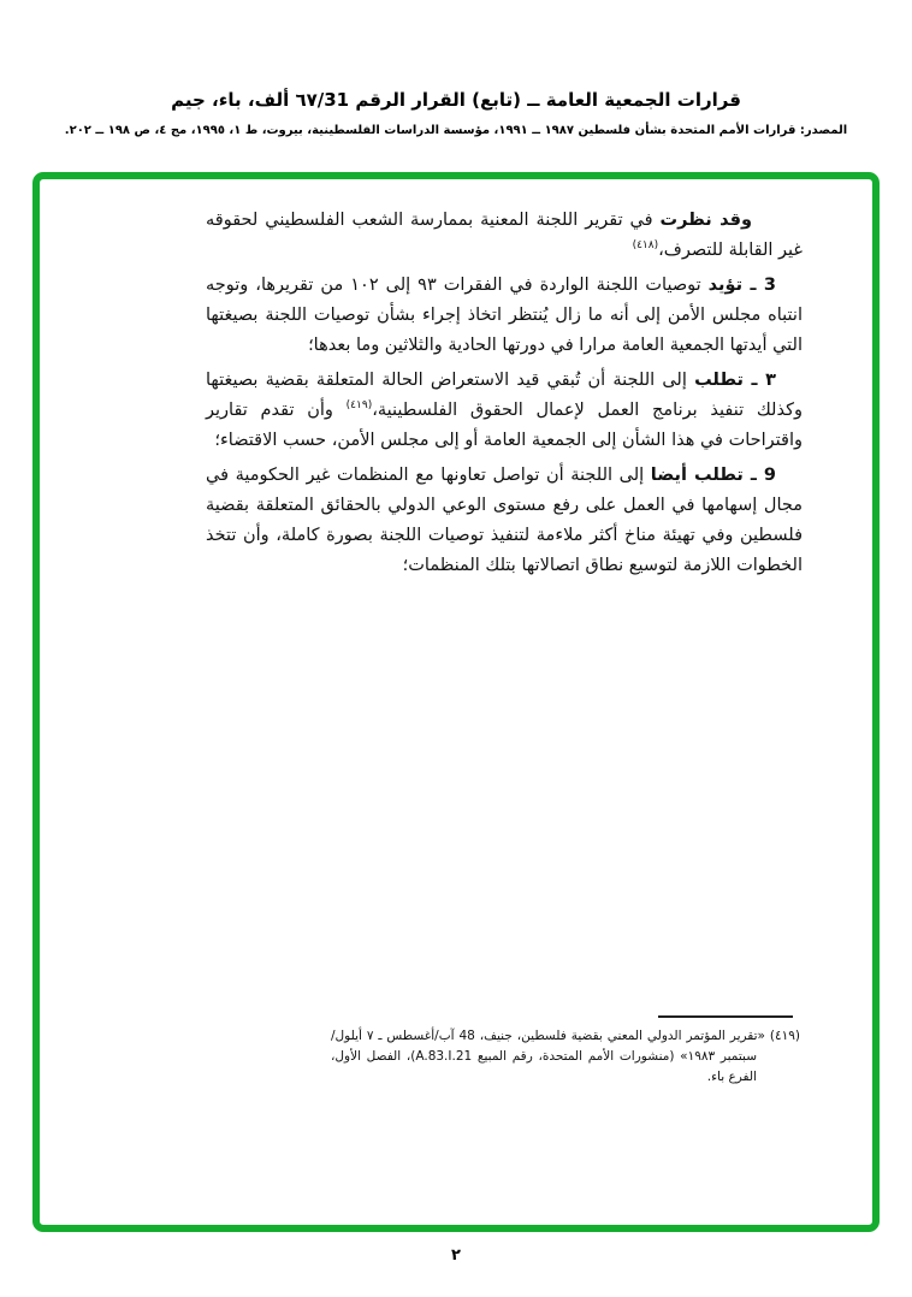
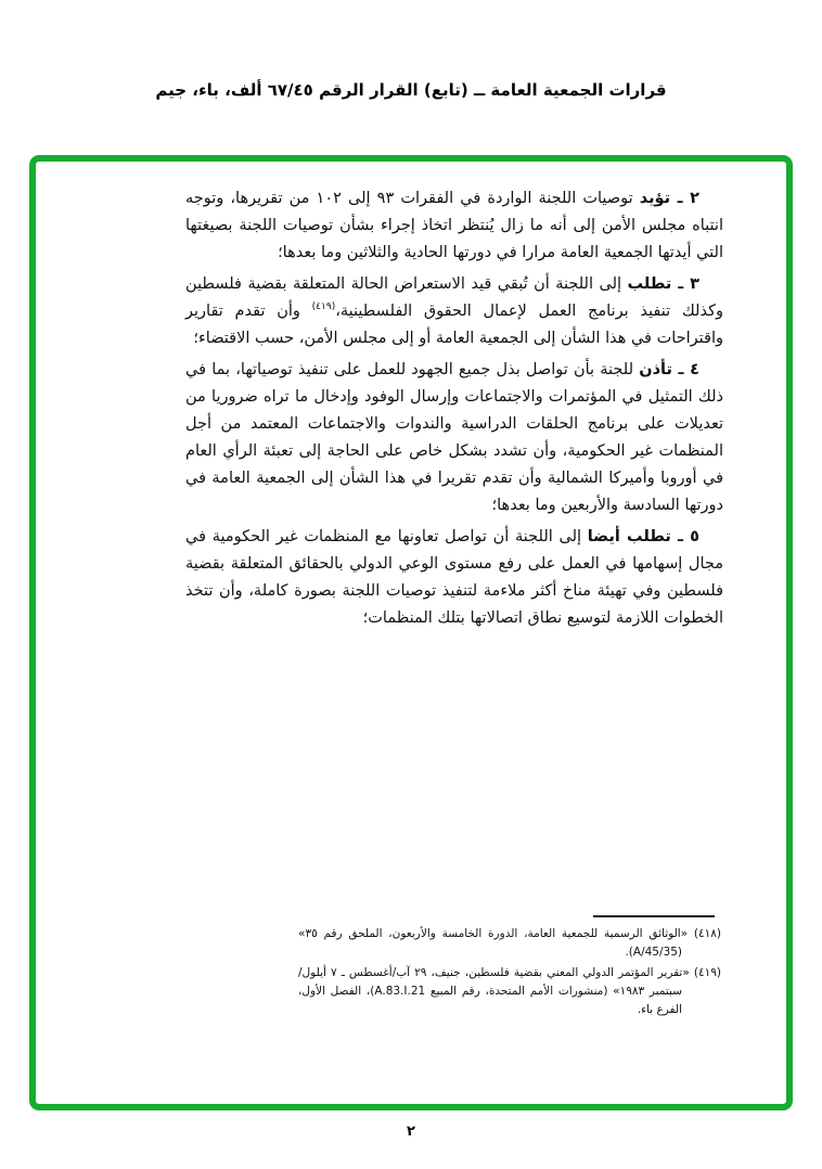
- قرارات الجمعية العامة ــ (تابع) القرار الرقم ٦٧/31 ألف، باء، جيم
+ قرارات الجمعية العامة ــ (تابع) القرار الرقم ٦٧/٤٥ ألف، باء، جيم
- المصدر: قرارات الأمم المتحدة بشأن فلسطين ١٩٨٧ ــ ١٩٩١، مؤسسة الدراسات الفلسطينية، بيروت، ط ١، ١٩٩٥، مج ٤، ص ١٩٨ ــ ٢٠٢.
- وقد نظرت في تقرير اللجنة المعنية بممارسة الشعب الفلسطيني لحقوقه غير القابلة للتصرف،(٤١٨)
- 3 ـ تؤيد توصيات اللجنة الواردة في الفقرات ٩٣ إلى ١٠٢ من تقريرها، وتوجه انتباه مجلس الأمن إلى أنه ما زال يُنتظر اتخاذ إجراء بشأن توصيات اللجنة بصيغتها التي أيدتها الجمعية العامة مرارا في دورتها الحادية والثلاثين وما بعدها؛
+ ٢ ـ تؤيد توصيات اللجنة الواردة في الفقرات ٩٣ إلى ١٠٢ من تقريرها، وتوجه انتباه مجلس الأمن إلى أنه ما زال يُنتظر اتخاذ إجراء بشأن توصيات اللجنة بصيغتها التي أيدتها الجمعية العامة مرارا في دورتها الحادية والثلاثين وما بعدها؛
- ٣ ـ تطلب إلى اللجنة أن تُبقي قيد الاستعراض الحالة المتعلقة بقضية بصيغتها وكذلك تنفيذ برنامج العمل لإعمال الحقوق الفلسطينية،(٤١٩) وأن تقدم تقارير واقتراحات في هذا الشأن إلى الجمعية العامة أو إلى مجلس الأمن، حسب الاقتضاء؛
+ ٣ ـ تطلب إلى اللجنة أن تُبقي قيد الاستعراض الحالة المتعلقة بقضية فلسطين وكذلك تنفيذ برنامج العمل لإعمال الحقوق الفلسطينية،(٤١٩) وأن تقدم تقارير واقتراحات في هذا الشأن إلى الجمعية العامة أو إلى مجلس الأمن، حسب الاقتضاء؛
+ ٤ ـ تأذن للجنة بأن تواصل بذل جميع الجهود للعمل على تنفيذ توصياتها، بما في ذلك التمثيل في المؤتمرات والاجتماعات وإرسال الوفود وإدخال ما تراه ضروريا من تعديلات على برنامج الحلقات الدراسية والندوات والاجتماعات المعتمد من أجل المنظمات غير الحكومية، وأن تشدد بشكل خاص على الحاجة إلى تعبئة الرأي العام في أوروبا وأميركا الشمالية وأن تقدم تقريرا في هذا الشأن إلى الجمعية العامة في دورتها السادسة والأربعين وما بعدها؛
- 9 ـ تطلب أيضا إلى اللجنة أن تواصل تعاونها مع المنظمات غير الحكومية في مجال إسهامها في العمل على رفع مستوى الوعي الدولي بالحقائق المتعلقة بقضية فلسطين وفي تهيئة مناخ أكثر ملاءمة لتنفيذ توصيات اللجنة بصورة كاملة، وأن تتخذ الخطوات اللازمة لتوسيع نطاق اتصالاتها بتلك المنظمات؛
+ ٥ ـ تطلب أيضا إلى اللجنة أن تواصل تعاونها مع المنظمات غير الحكومية في مجال إسهامها في العمل على رفع مستوى الوعي الدولي بالحقائق المتعلقة بقضية فلسطين وفي تهيئة مناخ أكثر ملاءمة لتنفيذ توصيات اللجنة بصورة كاملة، وأن تتخذ الخطوات اللازمة لتوسيع نطاق اتصالاتها بتلك المنظمات؛
+ (٤١٨) «الوثائق الرسمية للجمعية العامة، الدورة الخامسة والأربعون، الملحق رقم ٣٥» (A/45/35).
- (٤١٩) «تقرير المؤتمر الدولي المعني بقضية فلسطين، جنيف، 48 آب/أغسطس ـ ٧ أيلول/سبتمبر ١٩٨٣» (منشورات الأمم المتحدة، رقم المبيع A.83.I.21)، الفصل الأول، الفرع باء.
+ (٤١٩) «تقرير المؤتمر الدولي المعني بقضية فلسطين، جنيف، ٢٩ آب/أغسطس ـ ٧ أيلول/سبتمبر ١٩٨٣» (منشورات الأمم المتحدة، رقم المبيع A.83.I.21)، الفصل الأول، الفرع باء.
  ٢
